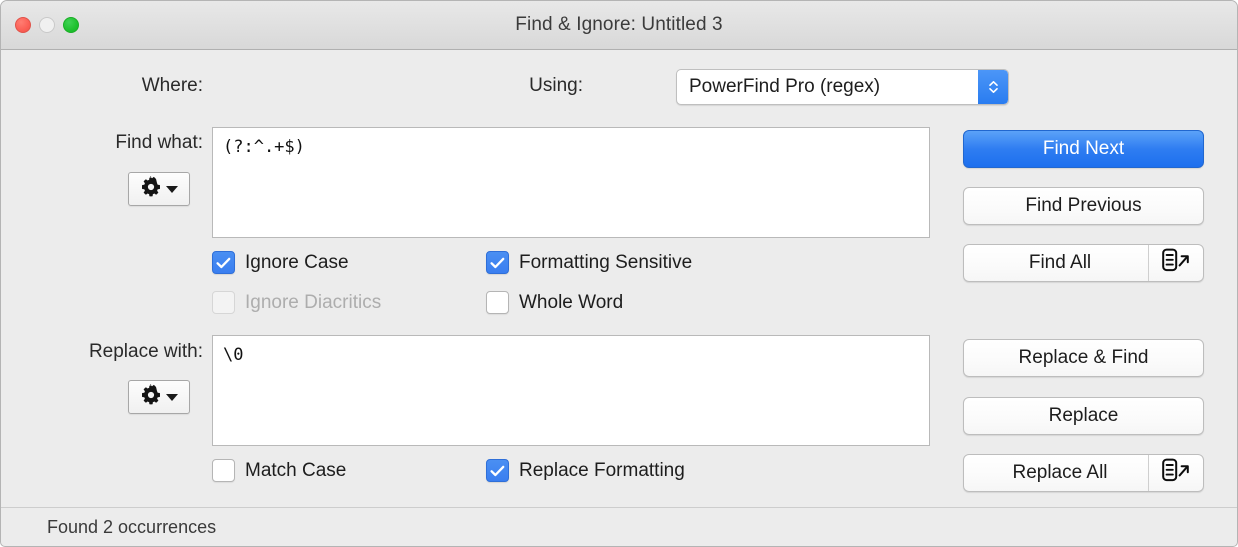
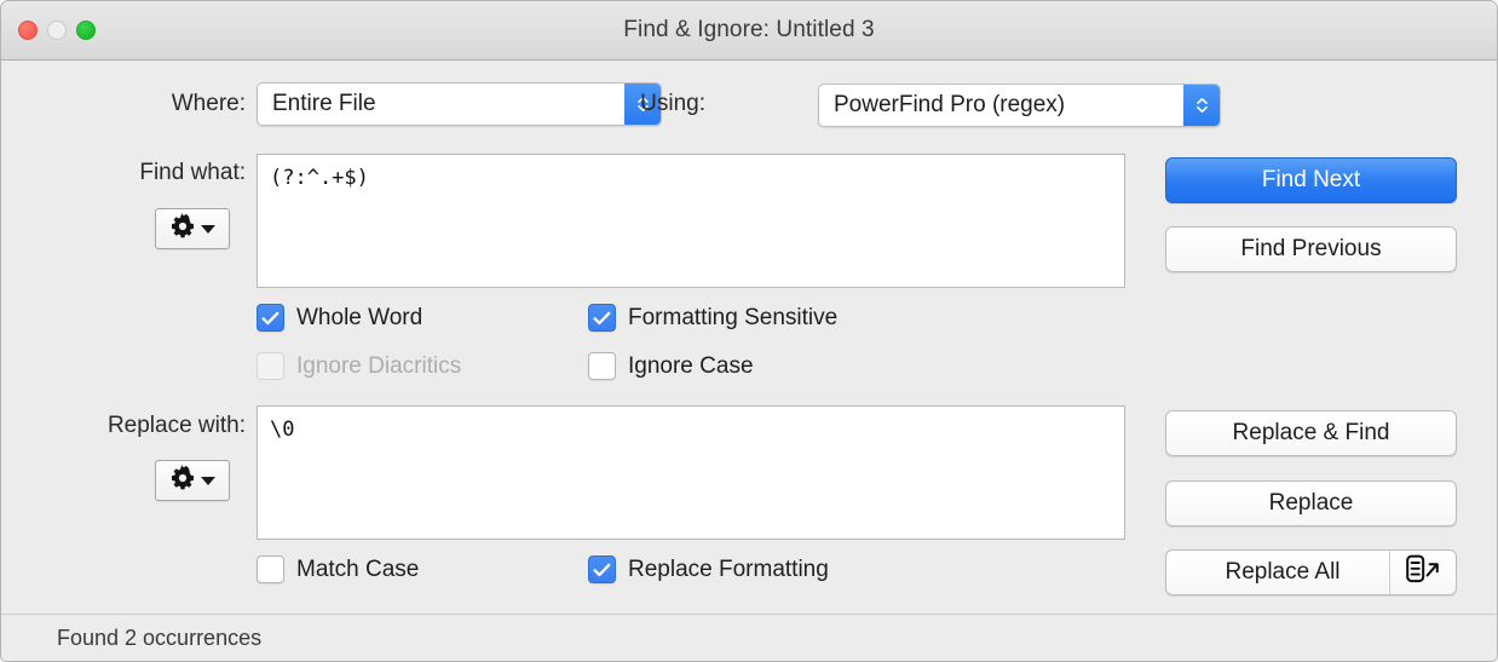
  Find & Ignore: Untitled 3
  Where:
+ Entire File
  Using:
  PowerFind Pro (regex)
  Find what:
  (?:^.+$)
- Ignore Case
+ Whole Word
  Formatting Sensitive
  Ignore Diacritics
- Whole Word
+ Ignore Case
  Replace with:
  \0
  Match Case
  Replace Formatting
  Find Next
  Find Previous
- Find All
  Replace & Find
  Replace
  Replace All
  Found 2 occurrences
